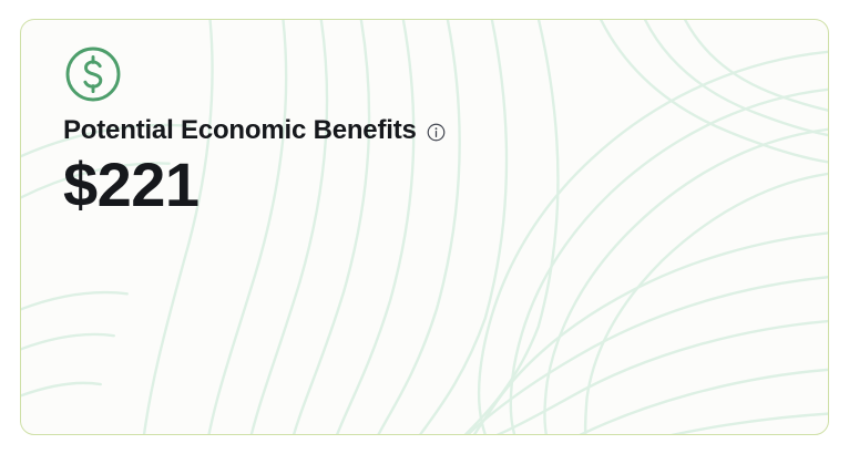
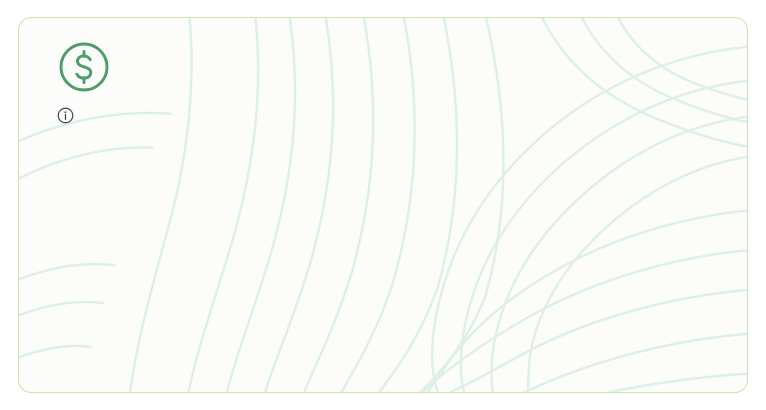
- Potential Economic Benefits
- $221
